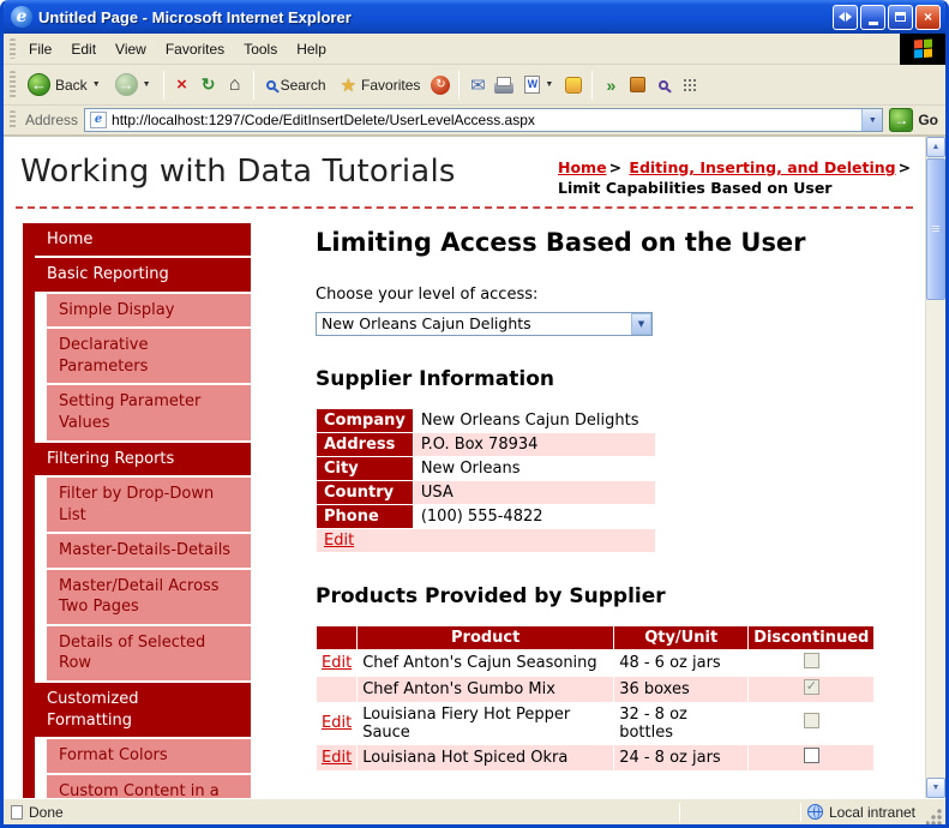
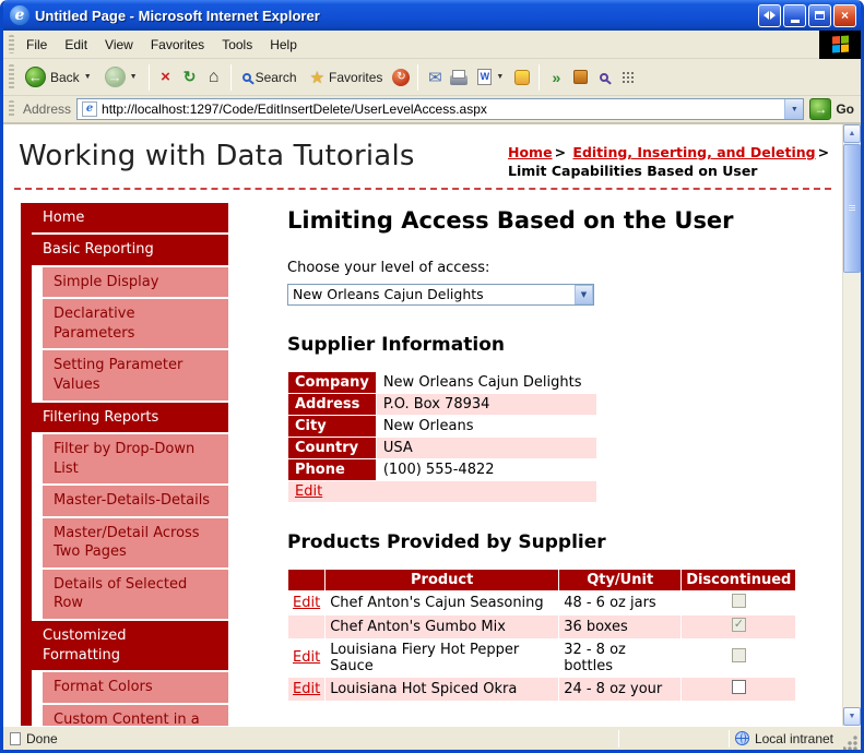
  e
  Untitled Page - Microsoft Internet Explorer
  ×
  File
  Edit
  View
  Favorites
  Tools
  Help
  ←
  Back
  →
  ×
  ↻
  ⌂
  Search
  ★
  Favorites
  ↻
  ✉
  W
  »
  Address
  e
  http://localhost:1297/Code/EditInsertDelete/UserLevelAccess.aspx
  →
  Go
  Working with Data Tutorials
  Home > Editing, Inserting, and Deleting > Limit Capabilities Based on User
  Home
  Basic Reporting
  Simple Display
  Declarative Parameters
  Setting Parameter Values
  Filtering Reports
  Filter by Drop-Down List
  Master-Details-Details
  Master/Detail Across Two Pages
  Details of Selected Row
  Customized Formatting
  Format Colors
  Custom Content in a
  Limiting Access Based on the User
  Choose your level of access:
  New Orleans Cajun Delights
  ▼
  Supplier Information
  Company	New Orleans Cajun Delights
  Address	P.O. Box 78934
  City	New Orleans
  Country	USA
  Phone	(100) 555-4822
  Edit
  Products Provided by Supplier
  	Product	Qty/Unit	Discontinued
  Edit	Chef Anton's Cajun Seasoning	48 - 6 oz jars
  	Chef Anton's Gumbo Mix	36 boxes
  Edit	Louisiana Fiery Hot Pepper Sauce	32 - 8 oz bottles
- Edit	Louisiana Hot Spiced Okra	24 - 8 oz jars
+ Edit	Louisiana Hot Spiced Okra	24 - 8 oz your
  Done
  Local intranet
